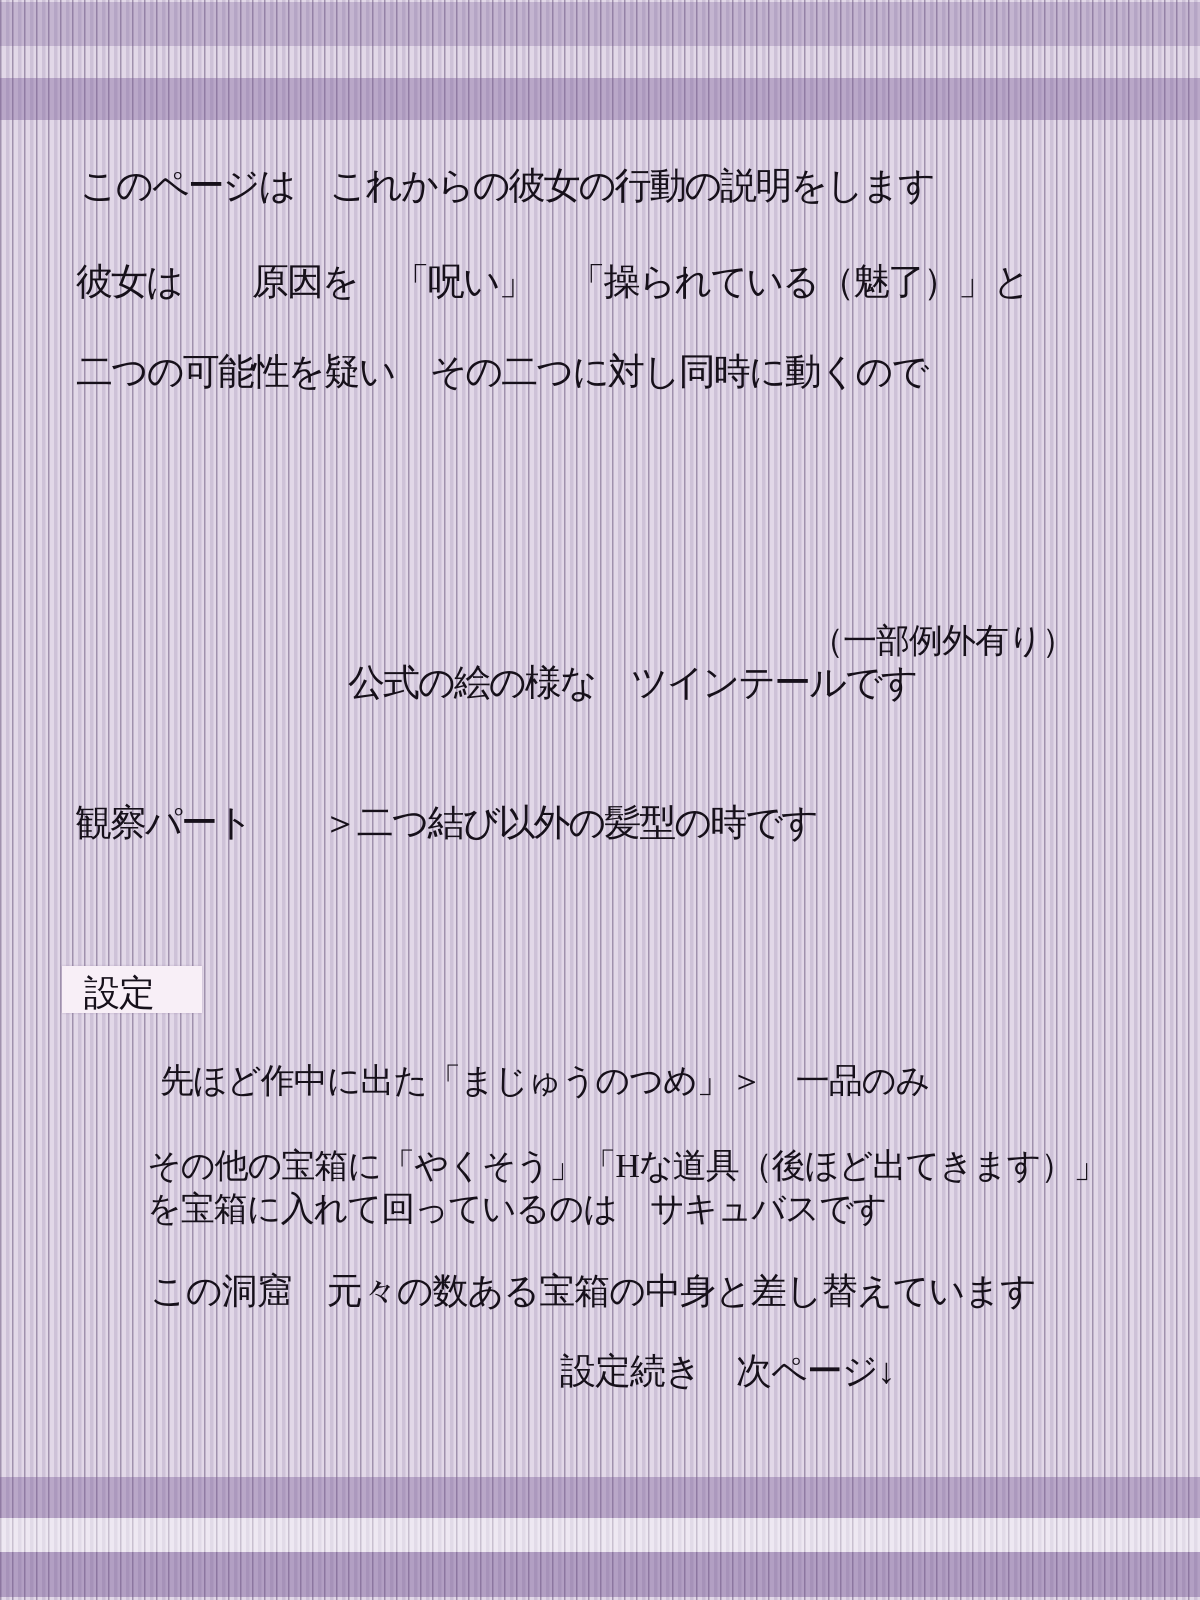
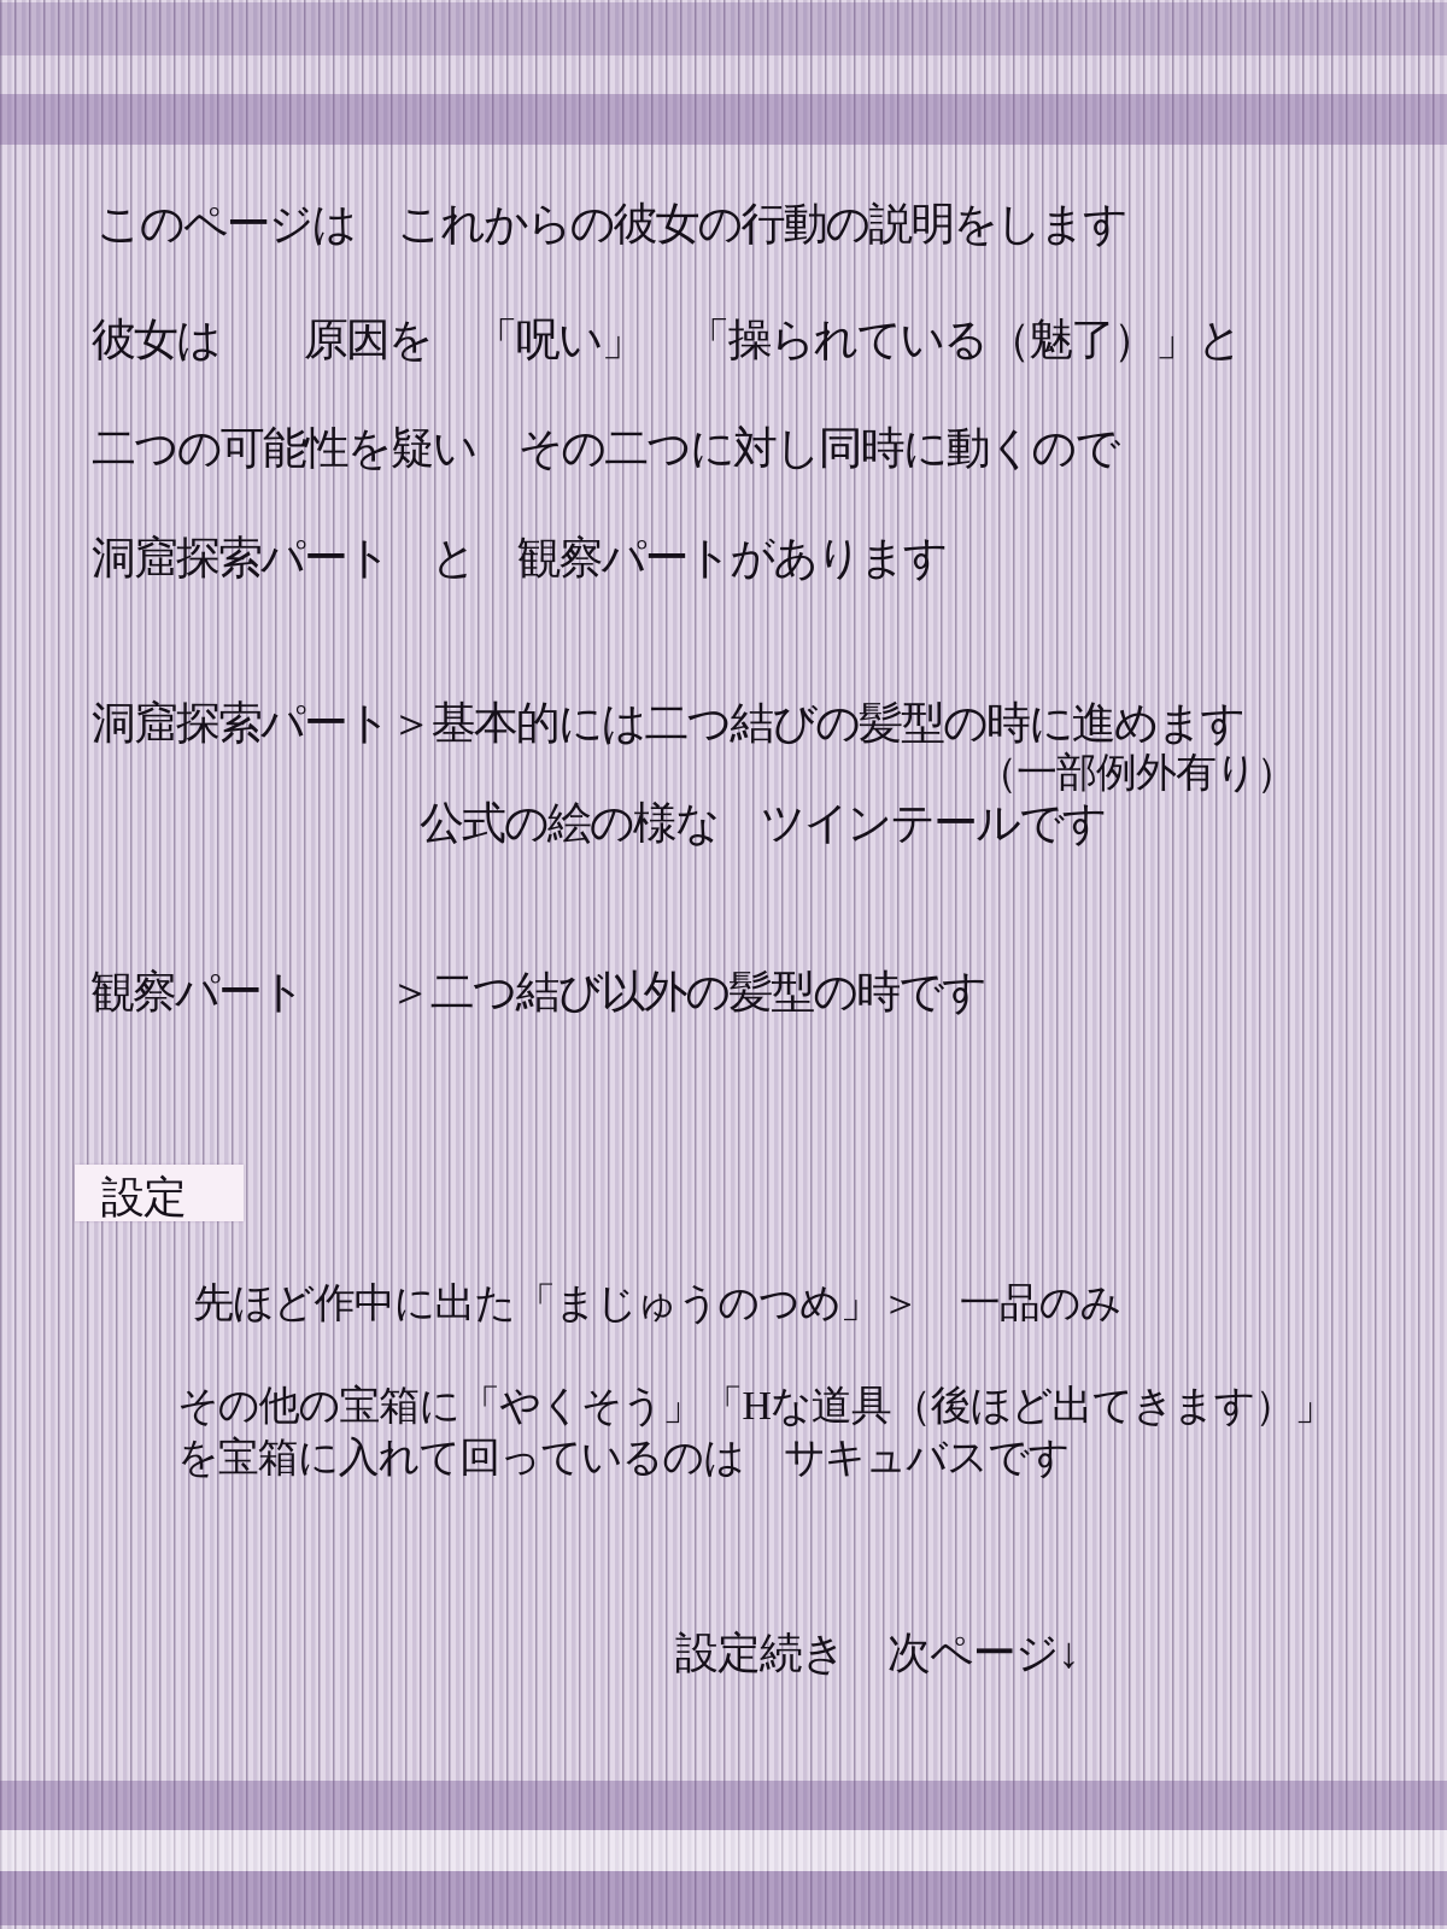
  このページは これからの彼女の行動の説明をします
  彼女は 原因を 「呪い」 「操られている（魅了）」と
  二つの可能性を疑い その二つに対し同時に動くので
+ 洞窟探索パート と 観察パートがあります
+ 洞窟探索パート＞基本的には二つ結びの髪型の時に進めます
  （一部例外有り）
  公式の絵の様な ツインテールです
  観察パート ＞二つ結び以外の髪型の時です
  設定
  先ほど作中に出た「まじゅうのつめ」＞ 一品のみ
  その他の宝箱に「やくそう」「Hな道具（後ほど出てきます）」
  を宝箱に入れて回っているのは サキュバスです
- この洞窟 元々の数ある宝箱の中身と差し替えています
  設定続き 次ページ↓
